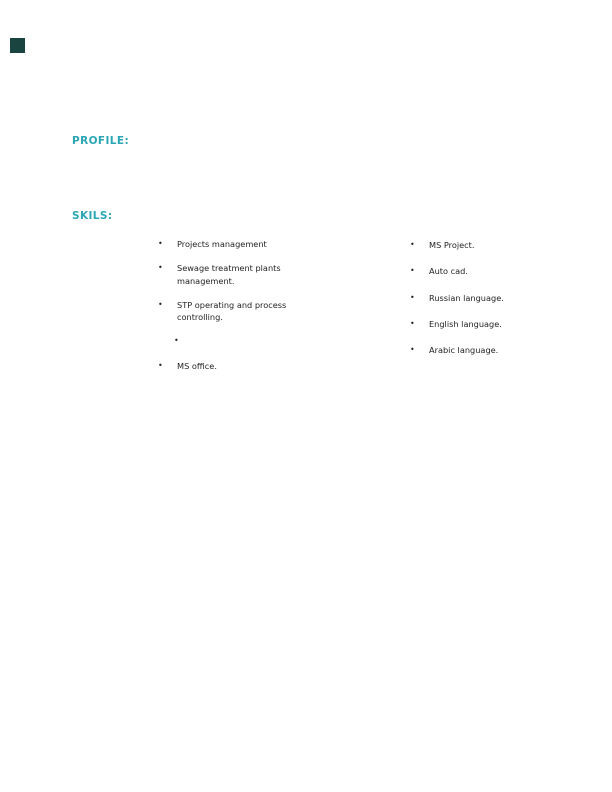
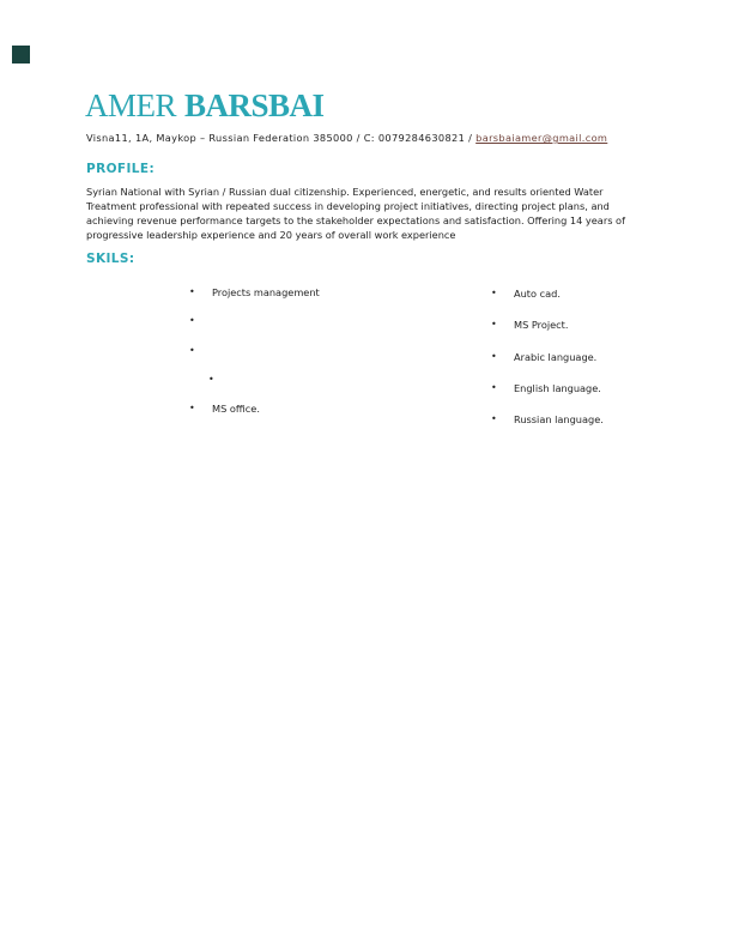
+ AMER BARSBAI
+ Visna11, 1A, Maykop – Russian Federation 385000 / C: 0079284630821 / barsbaiamer@gmail.com
  PROFILE:
+ Syrian National with Syrian / Russian dual citizenship. Experienced, energetic, and results oriented Water Treatment professional with repeated success in developing project initiatives, directing project plans, and achieving revenue performance targets to the stakeholder expectations and satisfaction. Offering 14 years of progressive leadership experience and 20 years of overall work experience
  SKILS:
  •
  Projects management
  •
- Sewage treatment plants management.
  •
- STP operating and process controlling.
  •
  •
  MS office.
  •
- MS Project.
+ Auto cad.
  •
- Auto cad.
+ MS Project.
  •
- Russian language.
+ Arabic language.
  •
  English language.
  •
- Arabic language.
+ Russian language.
